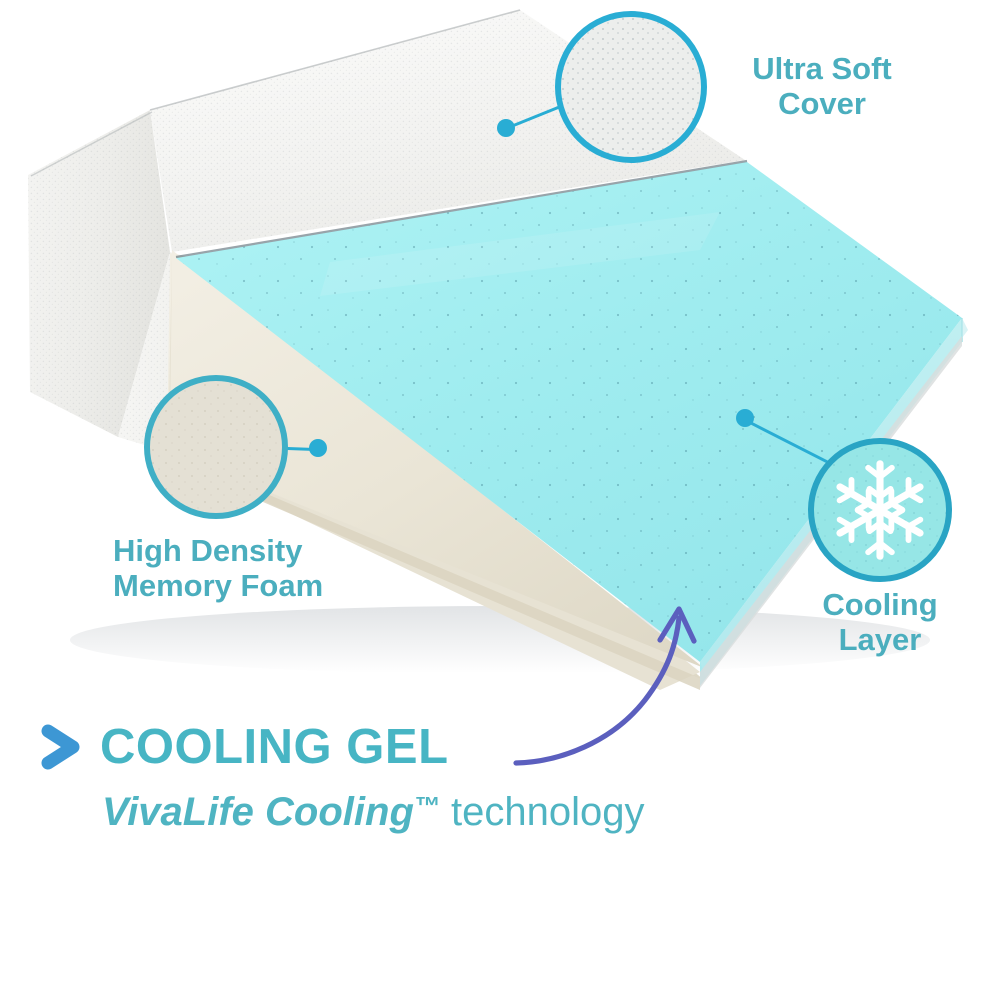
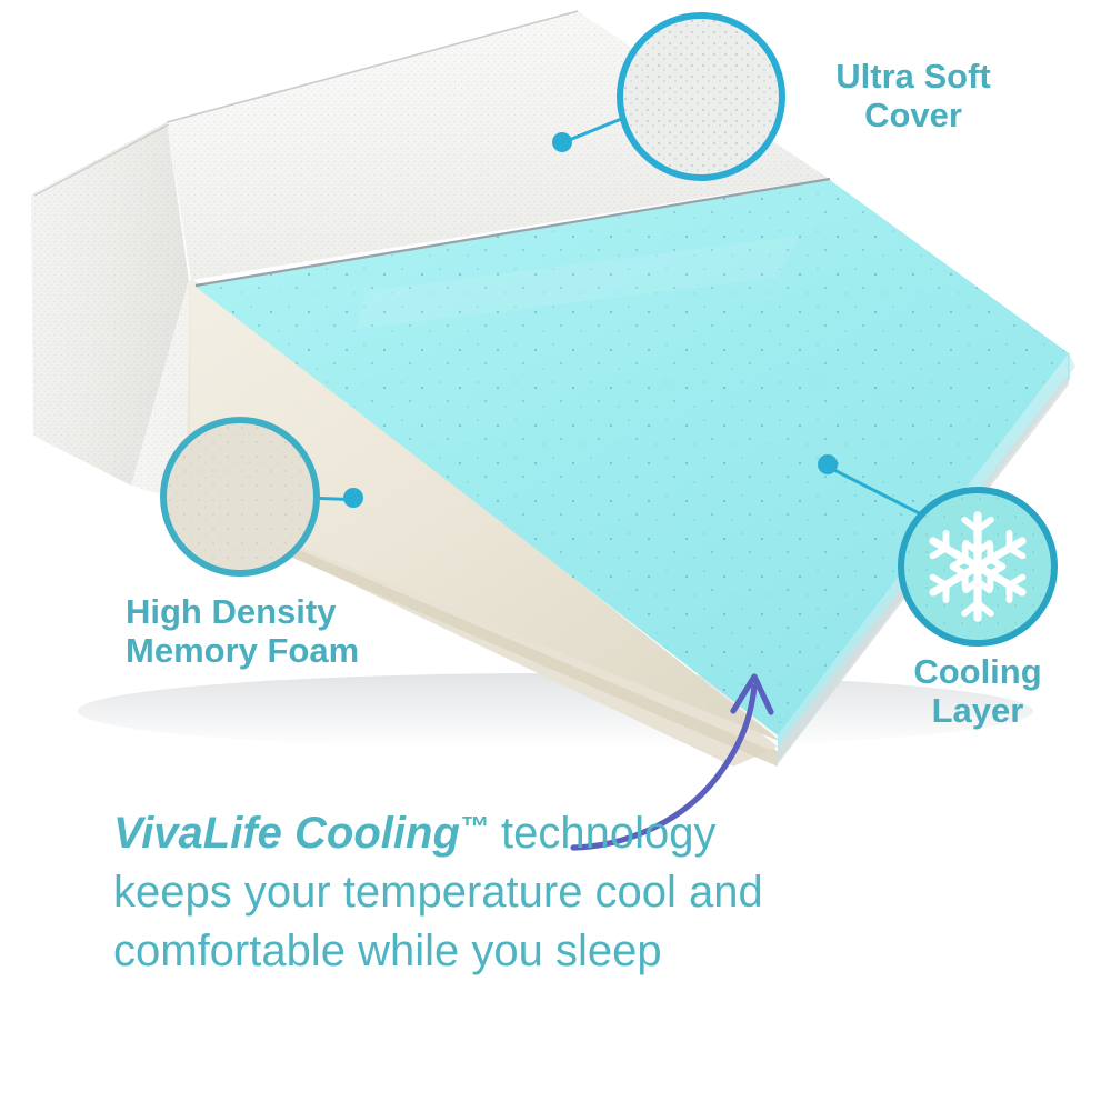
  Ultra Soft
  Cover
  High Density
  Memory Foam
  Cooling
  Layer
- COOLING GEL
  VivaLife Cooling™ technology
+ keeps your temperature cool and
+ comfortable while you sleep
